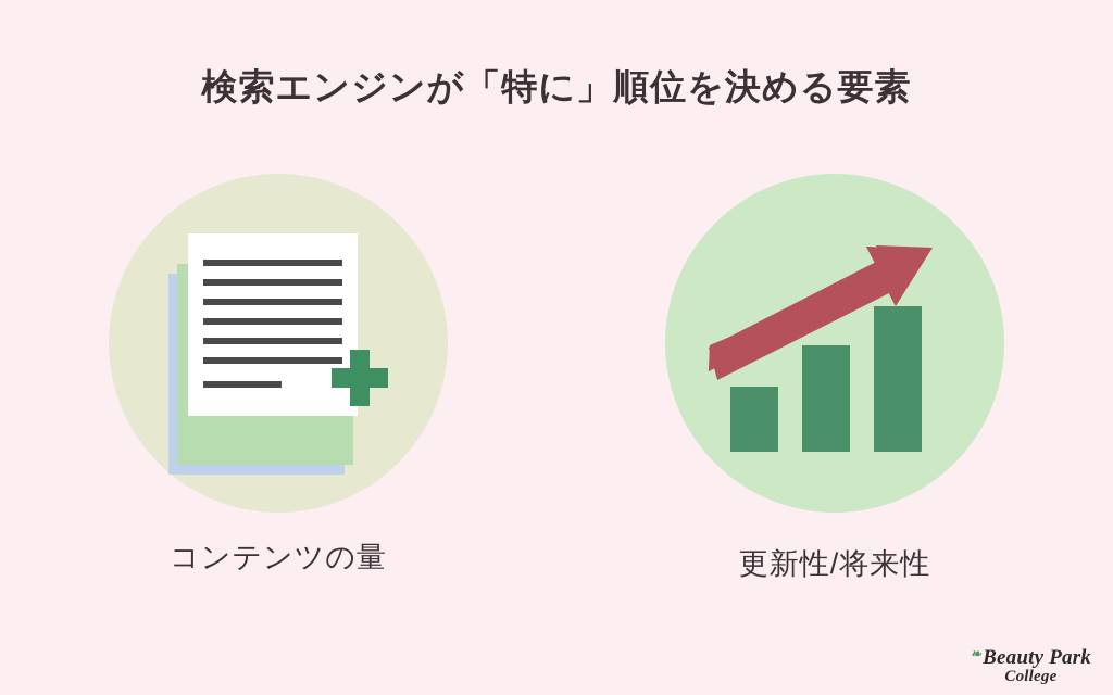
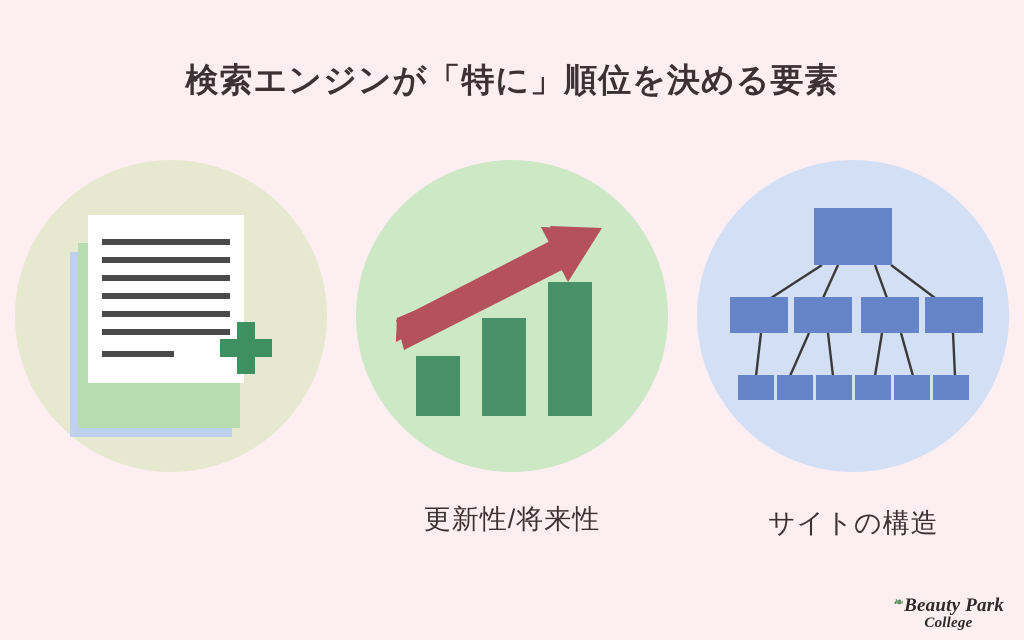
  検索エンジンが「特に」順位を決める要素
- コンテンツの量
  更新性/将来性
+ サイトの構造
  ❧Beauty Park
  College
